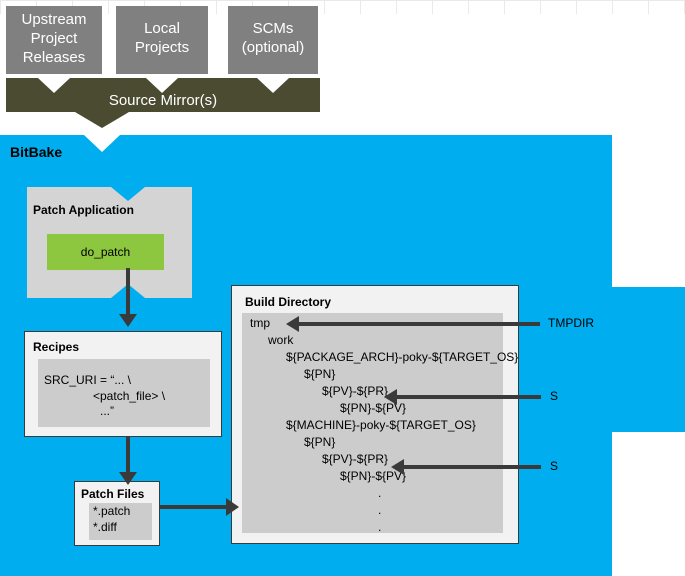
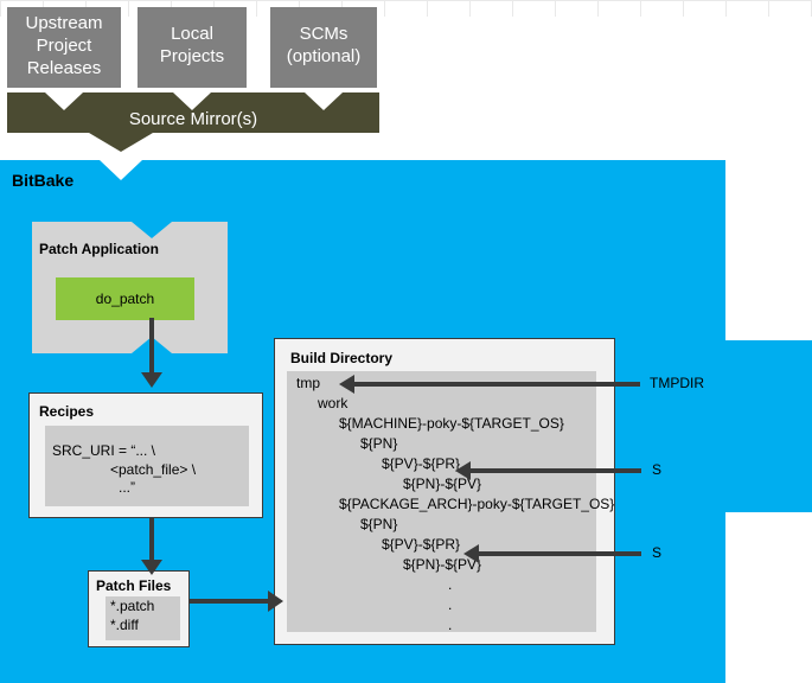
  Upstream
  Project
  Releases
  Local
  Projects
  SCMs
  (optional)
  Source Mirror(s)
  BitBake
  Patch Application
  do_patch
  Recipes
  SRC_URI = “... \
  <patch_file> \
  ...”
  Patch Files
  *.patch
  *.diff
  Build Directory
  tmp
  work
- ${PACKAGE_ARCH}-poky-${TARGET_OS}
+ ${MACHINE}-poky-${TARGET_OS}
  ${PN}
  ${PV}-${PR}
  ${PN}-${PV}
- ${MACHINE}-poky-${TARGET_OS}
+ ${PACKAGE_ARCH}-poky-${TARGET_OS}
  ${PN}
  ${PV}-${PR}
  ${PN}-${PV}
  .
  .
  .
  TMPDIR
  S
  S
